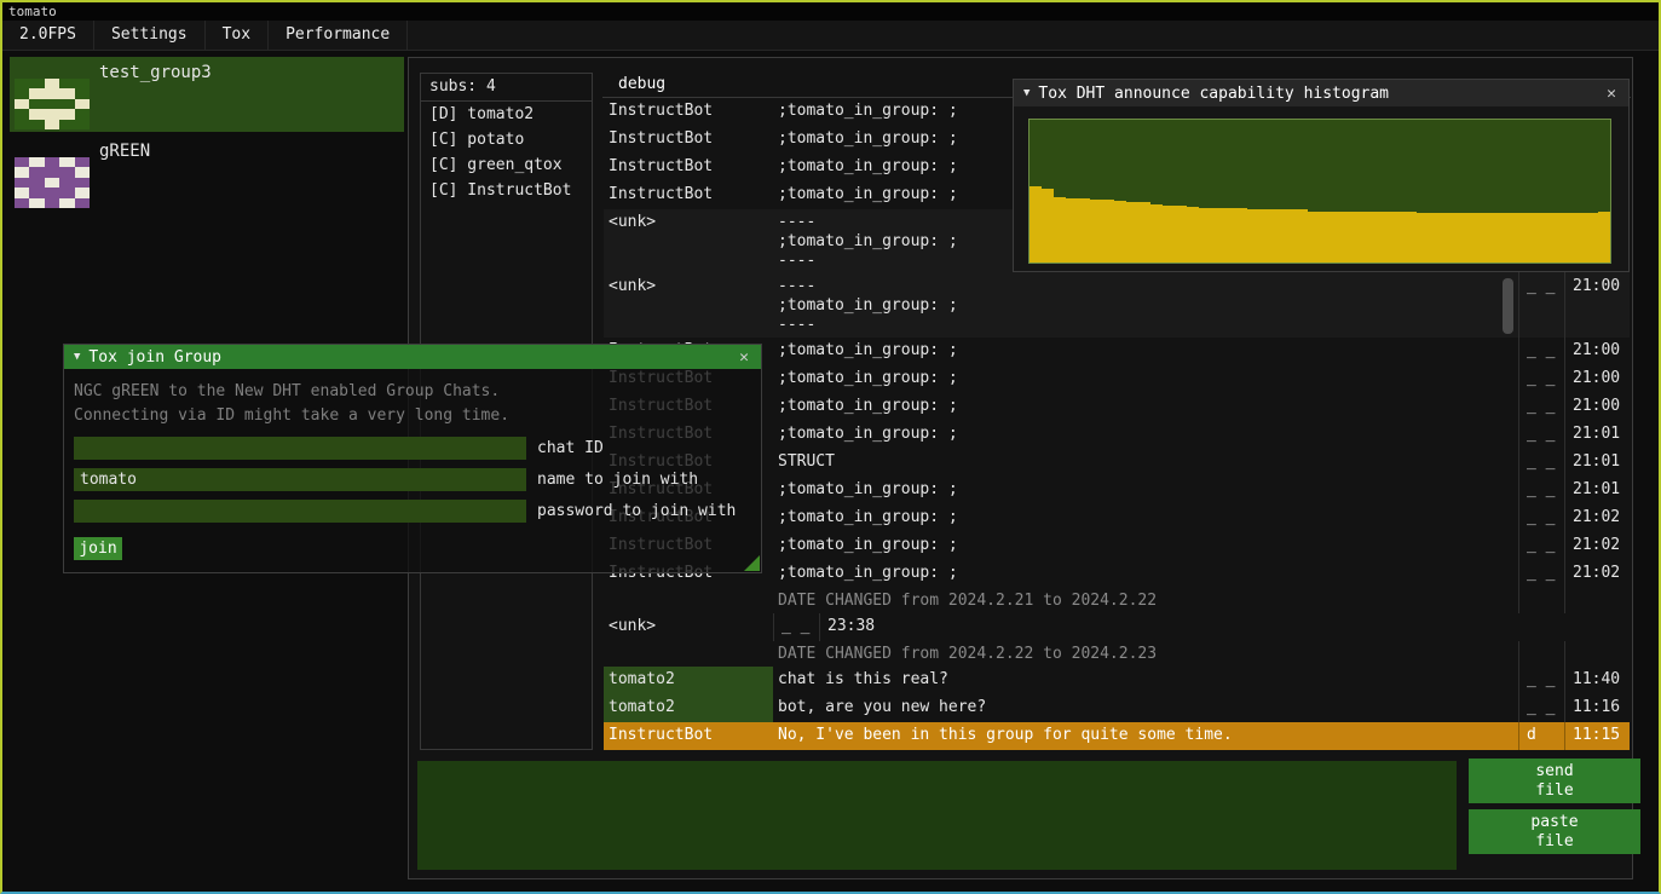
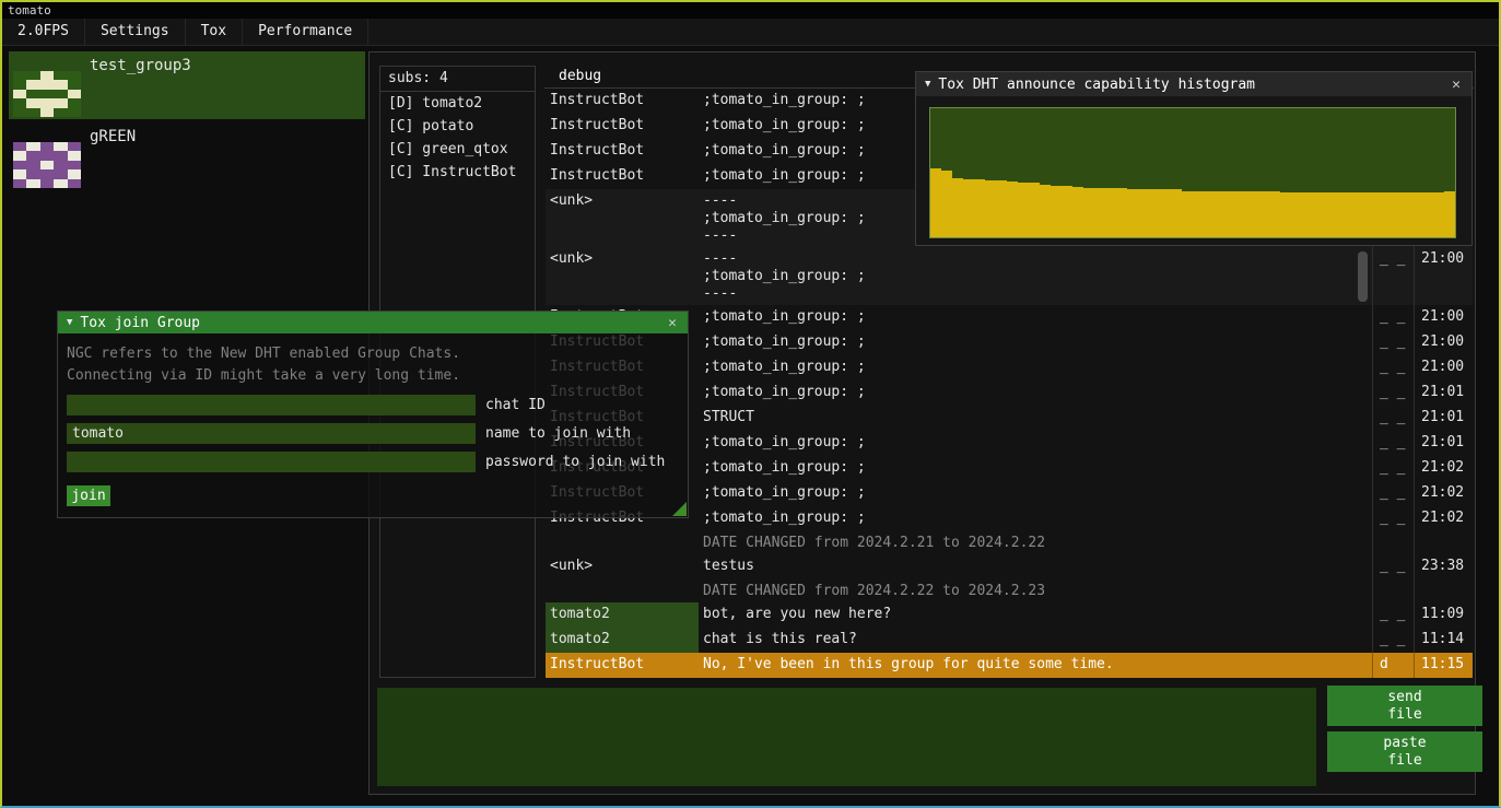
  tomato
  2.0FPS
  Settings
  Tox
  Performance
  test_group3
  gREEN
  subs: 4
  [D] tomato2
  [C] potato
  [C] green_qtox
  [C] InstructBot
  debug
  InstructBot
  ;tomato_in_group: ;
  InstructBot
  ;tomato_in_group: ;
  InstructBot
  ;tomato_in_group: ;
  InstructBot
  ;tomato_in_group: ;
  <unk>
  ----
  ;tomato_in_group: ;
  ----
  <unk>
  ----
  ;tomato_in_group: ;
  ----
  _ _
  21:00
  ;tomato_in_group: ;
  _ _
  21:00
  InstructBot
  ;tomato_in_group: ;
  _ _
  21:00
  InstructBot
  ;tomato_in_group: ;
  _ _
  21:00
  InstructBot
  ;tomato_in_group: ;
  _ _
  21:01
  InstructBot
  STRUCT
  _ _
  21:01
  InstructBot
  ;tomato_in_group: ;
  _ _
  21:01
  InstructBot
  ;tomato_in_group: ;
  _ _
  21:02
  InstructBot
  ;tomato_in_group: ;
  _ _
  21:02
  InstructBot
  ;tomato_in_group: ;
  _ _
  21:02
  DATE CHANGED from 2024.2.21 to 2024.2.22
  <unk>
+ testus
  _ _
  23:38
  DATE CHANGED from 2024.2.22 to 2024.2.23
  tomato2
- chat is this real?
+ bot, are you new here?
  _ _
- 11:40
+ 11:09
  tomato2
- bot, are you new here?
+ chat is this real?
  _ _
- 11:16
+ 11:14
  InstructBot
  No, I've been in this group for quite some time.
  d
  11:15
  send
  file
  paste
  file
  ▼
  Tox DHT announce capability histogram
  ✕
  ▼
  Tox join Group
  ✕
- NGC gREEN to the New DHT enabled Group Chats.
+ NGC refers to the New DHT enabled Group Chats.
  Connecting via ID might take a very long time.
  chat ID
  tomato
  name to join with
  password to join with
  join
